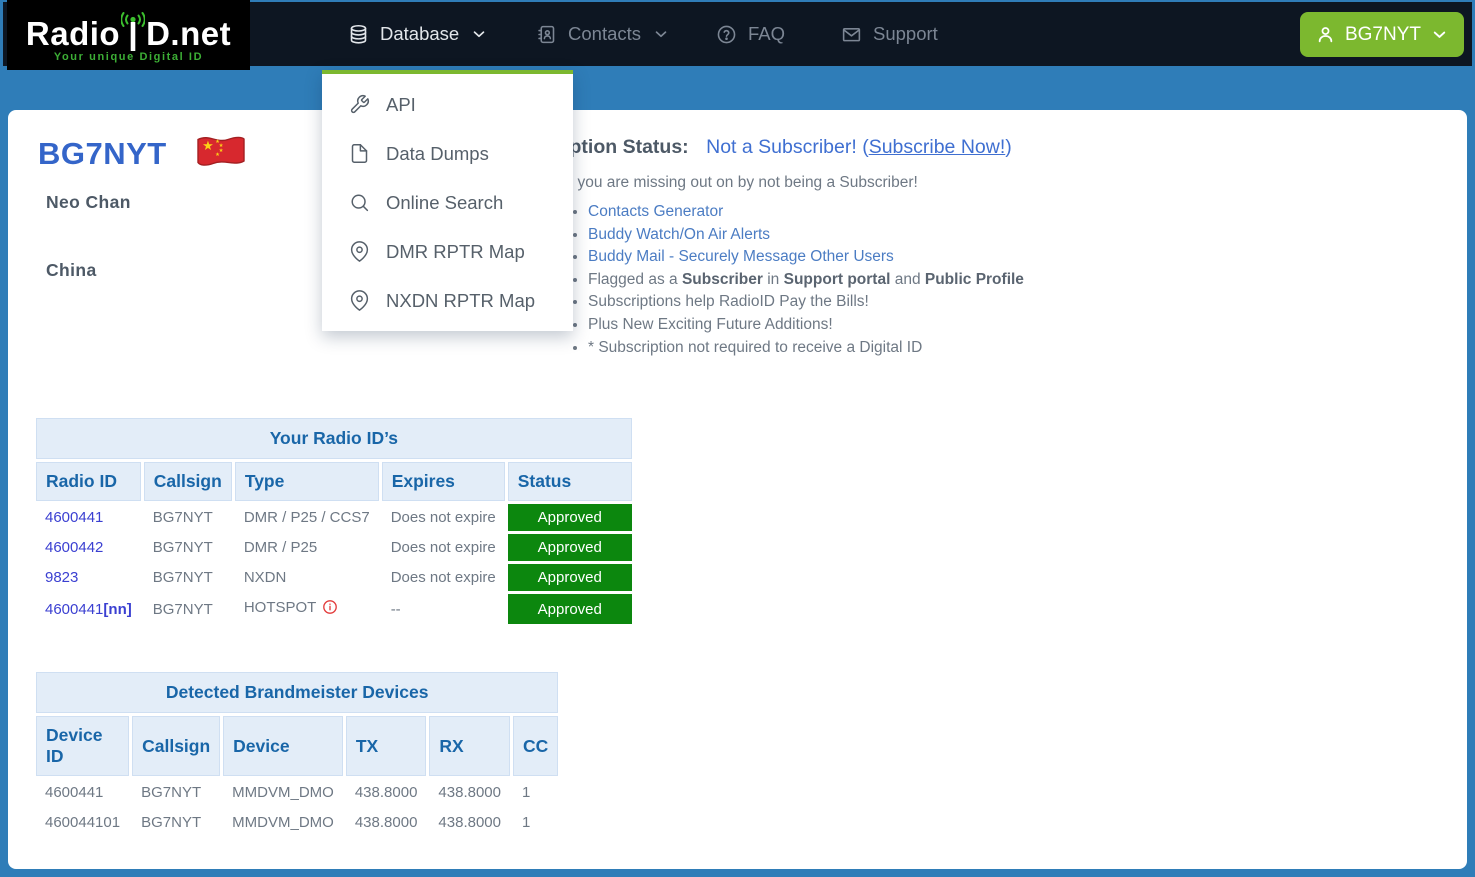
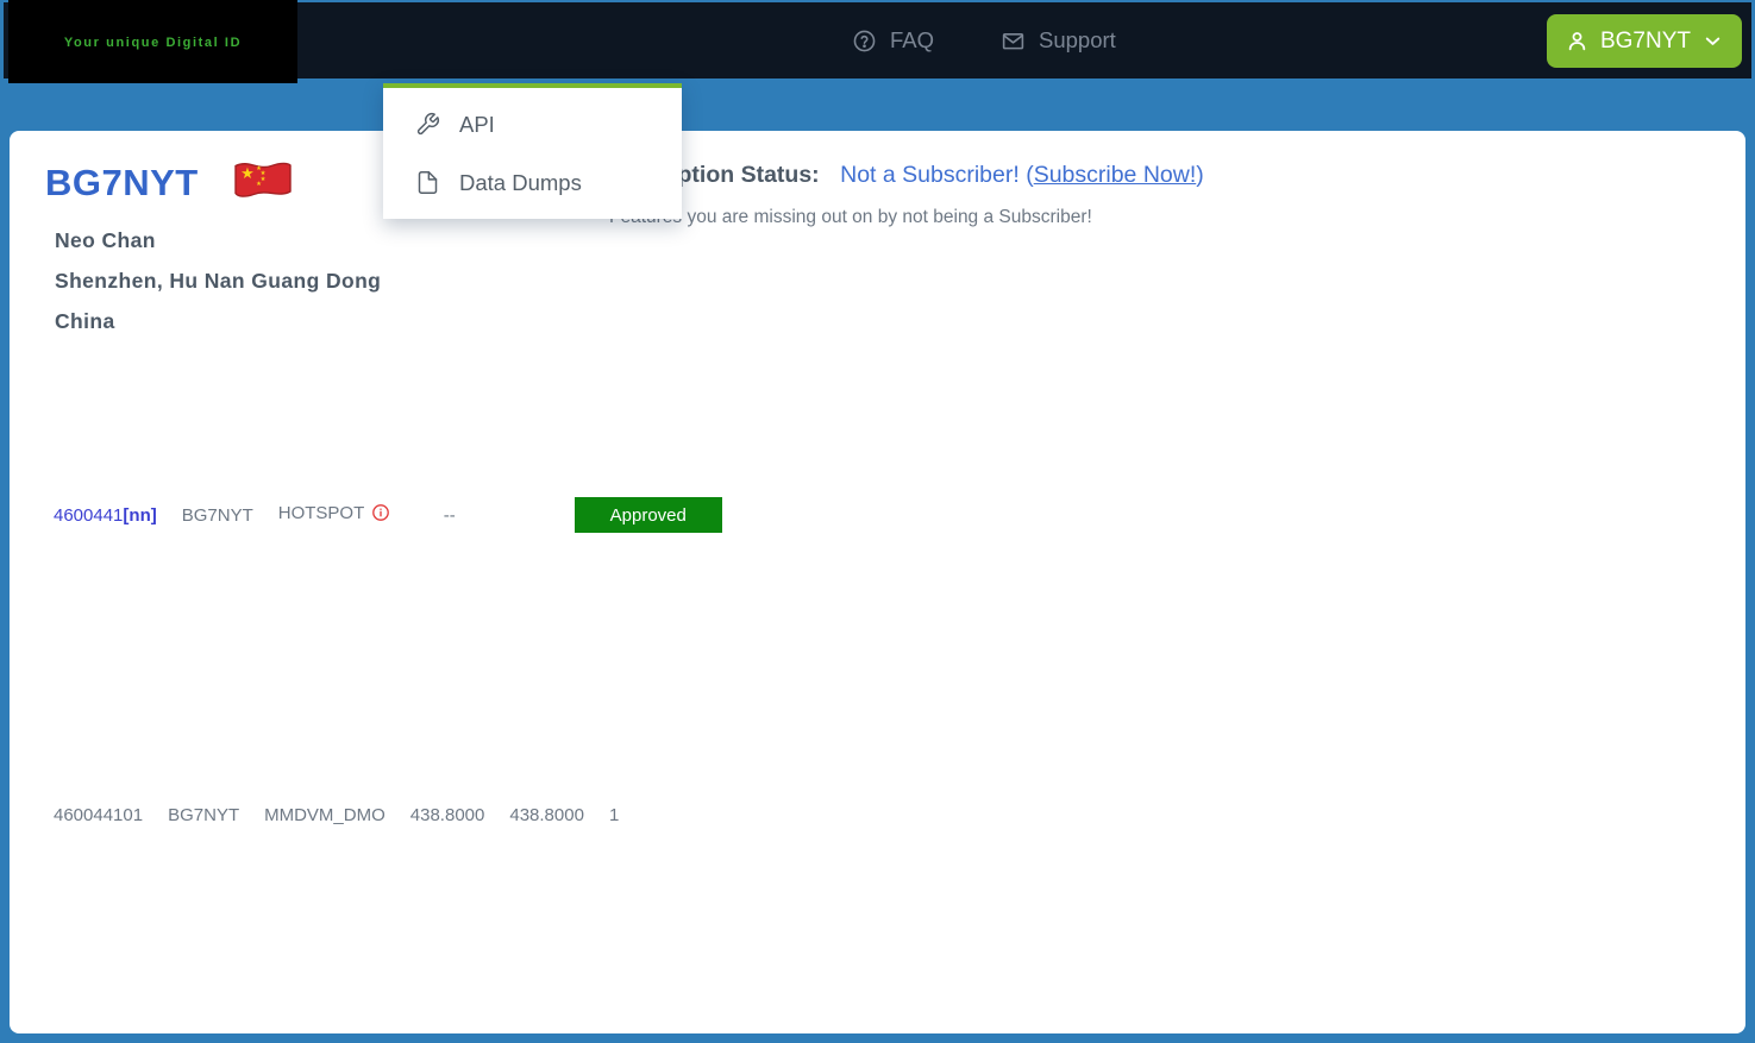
- Database
- Contacts
  FAQ
  Support
  BG7NYT
- Radio
- D.net
  Your unique Digital ID
  BG7NYT
  ★
  Neo Chan
+ Shenzhen, Hu Nan Guang Dong
  China
  ption Status: Not a Subscriber! (Subscribe Now!)
  you are missing out on by not being a Subscriber!
- Contacts Generator
- Buddy Watch/On Air Alerts
- Buddy Mail - Securely Message Other Users
- Flagged as a Subscriber in Support portal and Public Profile
- Subscriptions help RadioID Pay the Bills!
- Plus New Exciting Future Additions!
- * Subscription not required to receive a Digital ID
- Your Radio ID’s
- Radio ID	Callsign	Type	Expires	Status
- 4600441	BG7NYT	DMR / P25 / CCS7	Does not expire	Approved
- 4600442	BG7NYT	DMR / P25	Does not expire	Approved
- 9823	BG7NYT	NXDN	Does not expire	Approved
  4600441[nn]	BG7NYT	HOTSPOT	--	Approved
- Detected Brandmeister Devices
- Device ID	Callsign	Device	TX	RX	CC
- 4600441	BG7NYT	MMDVM_DMO	438.8000	438.8000	1
  460044101	BG7NYT	MMDVM_DMO	438.8000	438.8000	1
  API
  Data Dumps
- Online Search
- DMR RPTR Map
- NXDN RPTR Map
